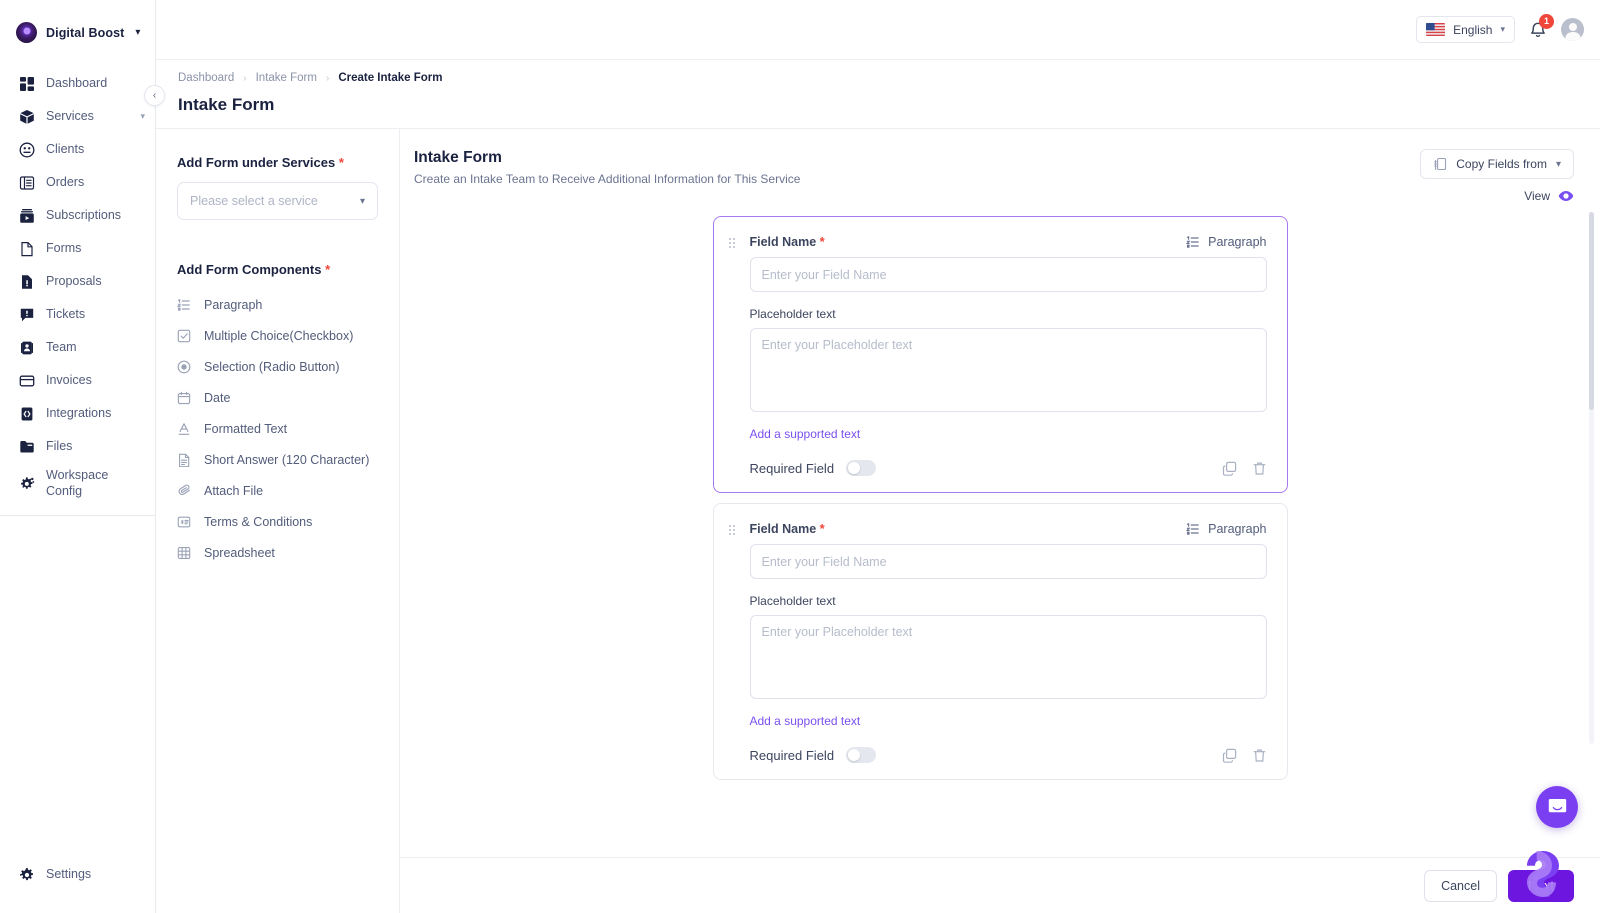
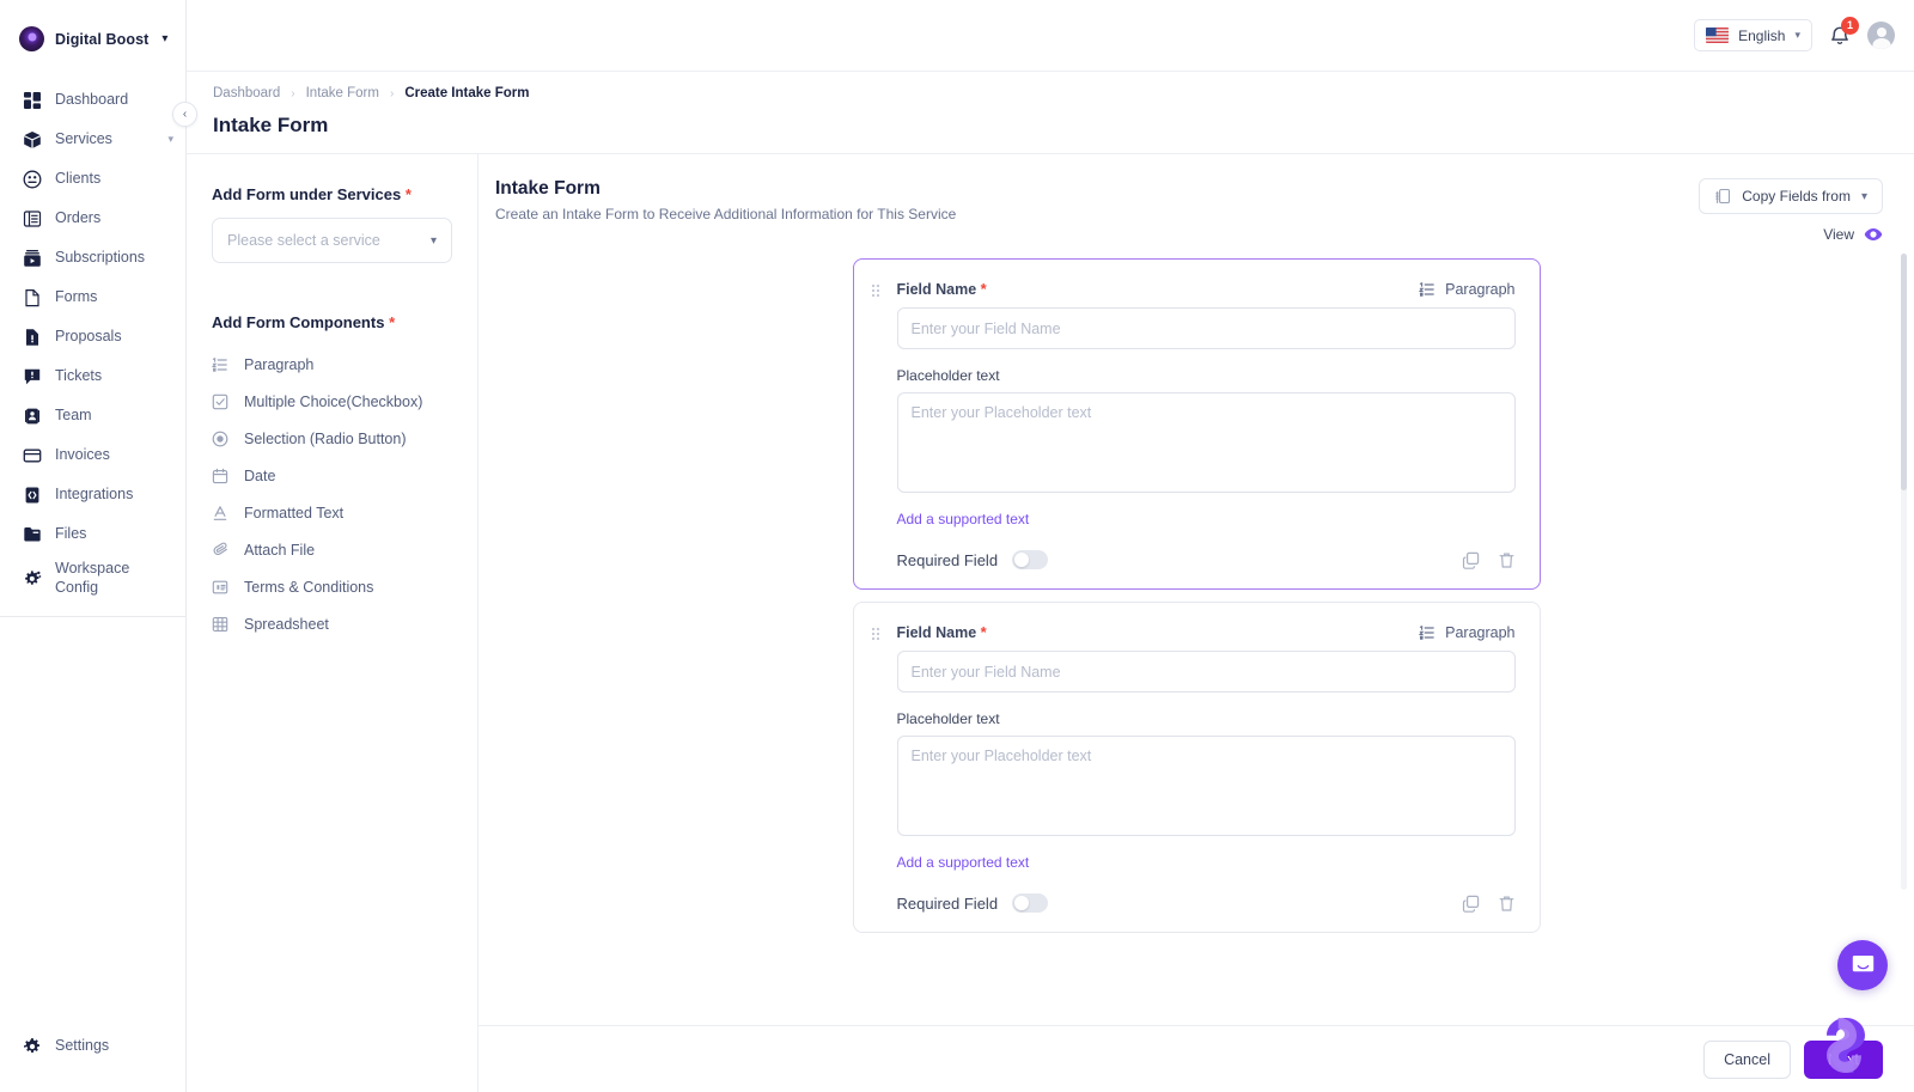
  Digital Boost
  ▾
  ‹
  Dashboard
  Services
  ▾
  Clients
  Orders
  Subscriptions
  Forms
  Proposals
  Tickets
  Team
  Invoices
  Integrations
  Files
  Workspace Config
  Settings
  English
  ▾
  1
  Dashboard
  ›
  Intake Form
  ›
  Create Intake Form
  Intake Form
  Add Form under Services *
  Please select a service
  ▾
  Add Form Components *
  Paragraph
  Multiple Choice(Checkbox)
  Selection (Radio Button)
  Date
  Formatted Text
- Short Answer (120 Character)
  Attach File
  Terms & Conditions
  Spreadsheet
  Intake Form
- Create an Intake Team to Receive Additional Information for This Service
+ Create an Intake Form to Receive Additional Information for This Service
  Copy Fields from
  ▾
  View
  Field Name *
  Paragraph
  Enter your Field Name
  Placeholder text
  Enter your Placeholder text
  Add a supported text
  Required Field
  Field Name *
  Paragraph
  Enter your Field Name
  Placeholder text
  Enter your Placeholder text
  Add a supported text
  Required Field
  Cancel
